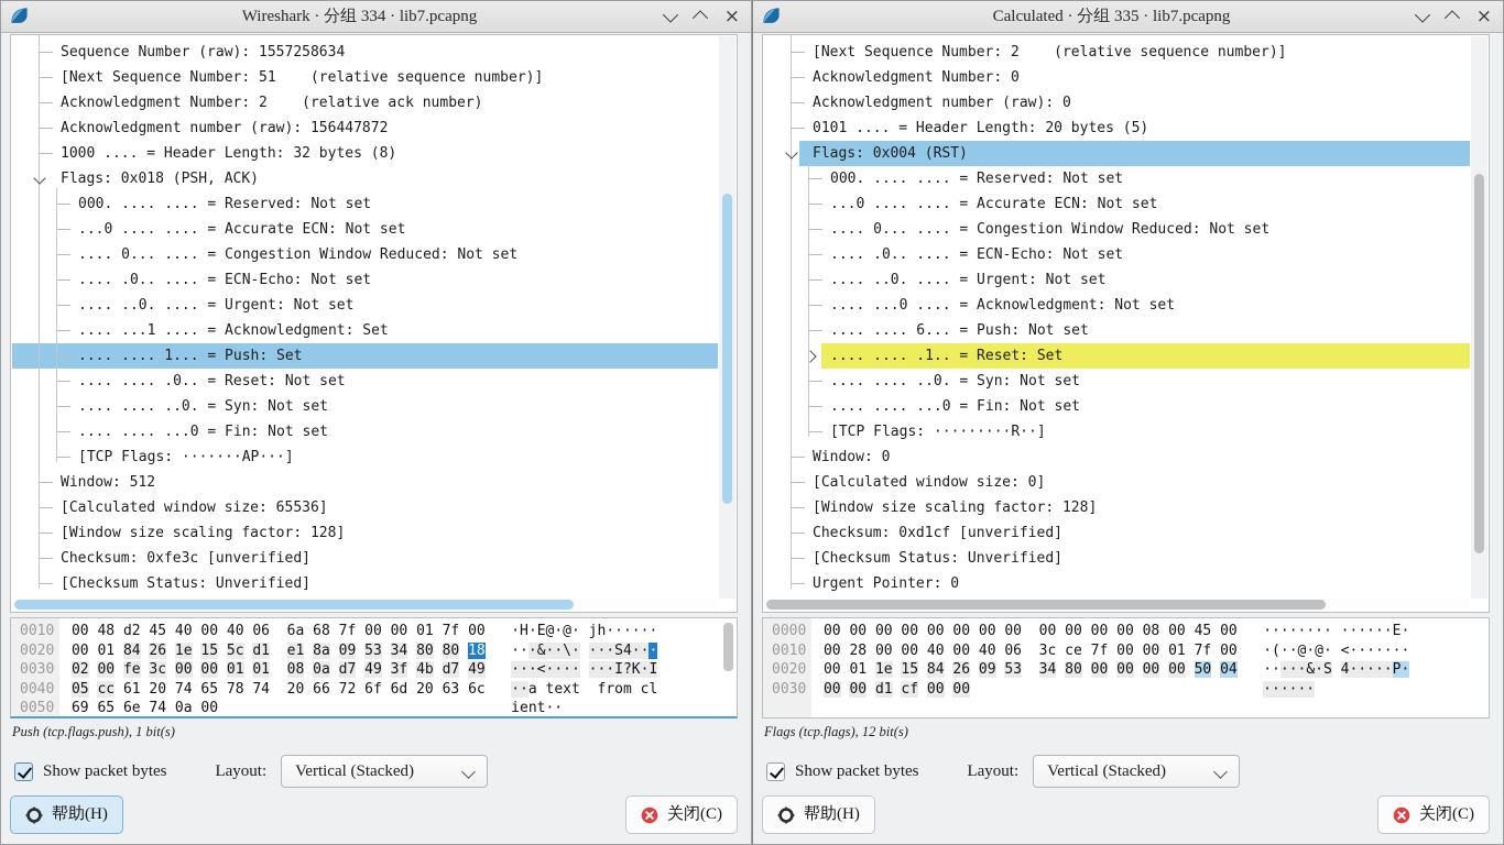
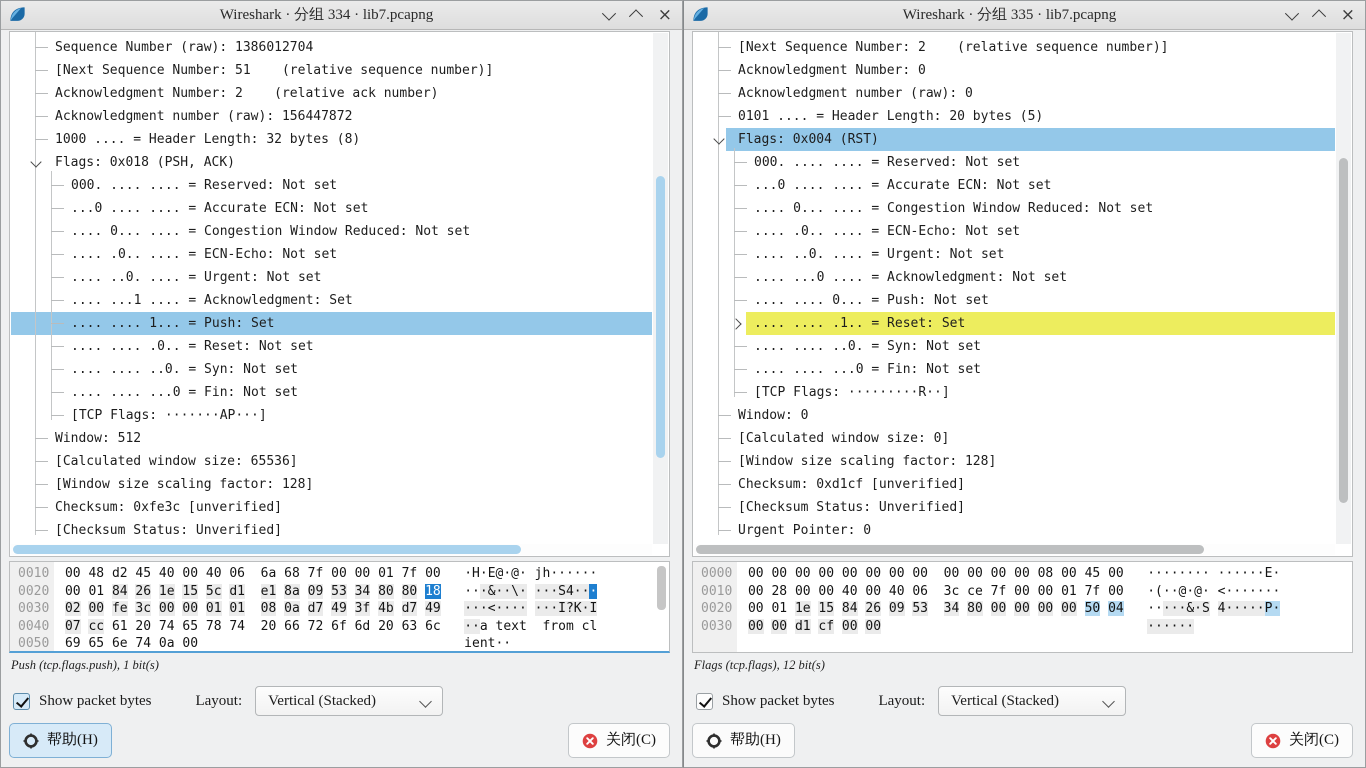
  Wireshark · 分组 334 · lib7.pcapng
  ×
- Sequence Number (raw): 1557258634
+ Sequence Number (raw): 1386012704
  [Next Sequence Number: 51 (relative sequence number)]
  Acknowledgment Number: 2 (relative ack number)
  Acknowledgment number (raw): 156447872
  1000 .... = Header Length: 32 bytes (8)
  Flags: 0x018 (PSH, ACK)
  000. .... .... = Reserved: Not set
  ...0 .... .... = Accurate ECN: Not set
  .... 0... .... = Congestion Window Reduced: Not set
  .... .0.. .... = ECN-Echo: Not set
  .... ..0. .... = Urgent: Not set
  .... ...1 .... = Acknowledgment: Set
  .... .... 1... = Push: Set
  .... .... .0.. = Reset: Not set
  .... .... ..0. = Syn: Not set
  .... .... ...0 = Fin: Not set
  [TCP Flags: ·······AP···]
  Window: 512
  [Calculated window size: 65536]
  [Window size scaling factor: 128]
  Checksum: 0xfe3c [unverified]
  [Checksum Status: Unverified]
  0010 00 48 d2 45 40 00 40 06 6a 68 7f 00 00 01 7f 00 ·H·E@·@· jh······
  0020 00 01 84 26 1e 15 5c d1 e1 8a 09 53 34 80 80 18 ···&··\· ···S4···
  0030 02 00 fe 3c 00 00 01 01 08 0a d7 49 3f 4b d7 49 ···<···· ···I?K·I
- 0040 05 cc 61 20 74 65 78 74 20 66 72 6f 6d 20 63 6c ··a text from cl
+ 0040 07 cc 61 20 74 65 78 74 20 66 72 6f 6d 20 63 6c ··a text from cl
  0050 69 65 6e 74 0a 00 ient··
  Push (tcp.flags.push), 1 bit(s)
  Show packet bytes
  Layout:
  Vertical (Stacked)
  帮助(H)
  关闭(C)
- Calculated · 分组 335 · lib7.pcapng
+ Wireshark · 分组 335 · lib7.pcapng
  ×
  [Next Sequence Number: 2 (relative sequence number)]
  Acknowledgment Number: 0
  Acknowledgment number (raw): 0
  0101 .... = Header Length: 20 bytes (5)
  Flags: 0x004 (RST)
  000. .... .... = Reserved: Not set
  ...0 .... .... = Accurate ECN: Not set
  .... 0... .... = Congestion Window Reduced: Not set
  .... .0.. .... = ECN-Echo: Not set
  .... ..0. .... = Urgent: Not set
  .... ...0 .... = Acknowledgment: Not set
- .... .... 6... = Push: Not set
+ .... .... 0... = Push: Not set
  .... .... .1.. = Reset: Set
  .... .... ..0. = Syn: Not set
  .... .... ...0 = Fin: Not set
  [TCP Flags: ·········R··]
  Window: 0
  [Calculated window size: 0]
  [Window size scaling factor: 128]
  Checksum: 0xd1cf [unverified]
  [Checksum Status: Unverified]
  Urgent Pointer: 0
  0000 00 00 00 00 00 00 00 00 00 00 00 00 08 00 45 00 ········ ······E·
  0010 00 28 00 00 40 00 40 06 3c ce 7f 00 00 01 7f 00 ·(··@·@· <·······
  0020 00 01 1e 15 84 26 09 53 34 80 00 00 00 00 50 04 ·····&·S 4·····P·
  0030 00 00 d1 cf 00 00 ······
  Flags (tcp.flags), 12 bit(s)
  Show packet bytes
  Layout:
  Vertical (Stacked)
  帮助(H)
  关闭(C)
